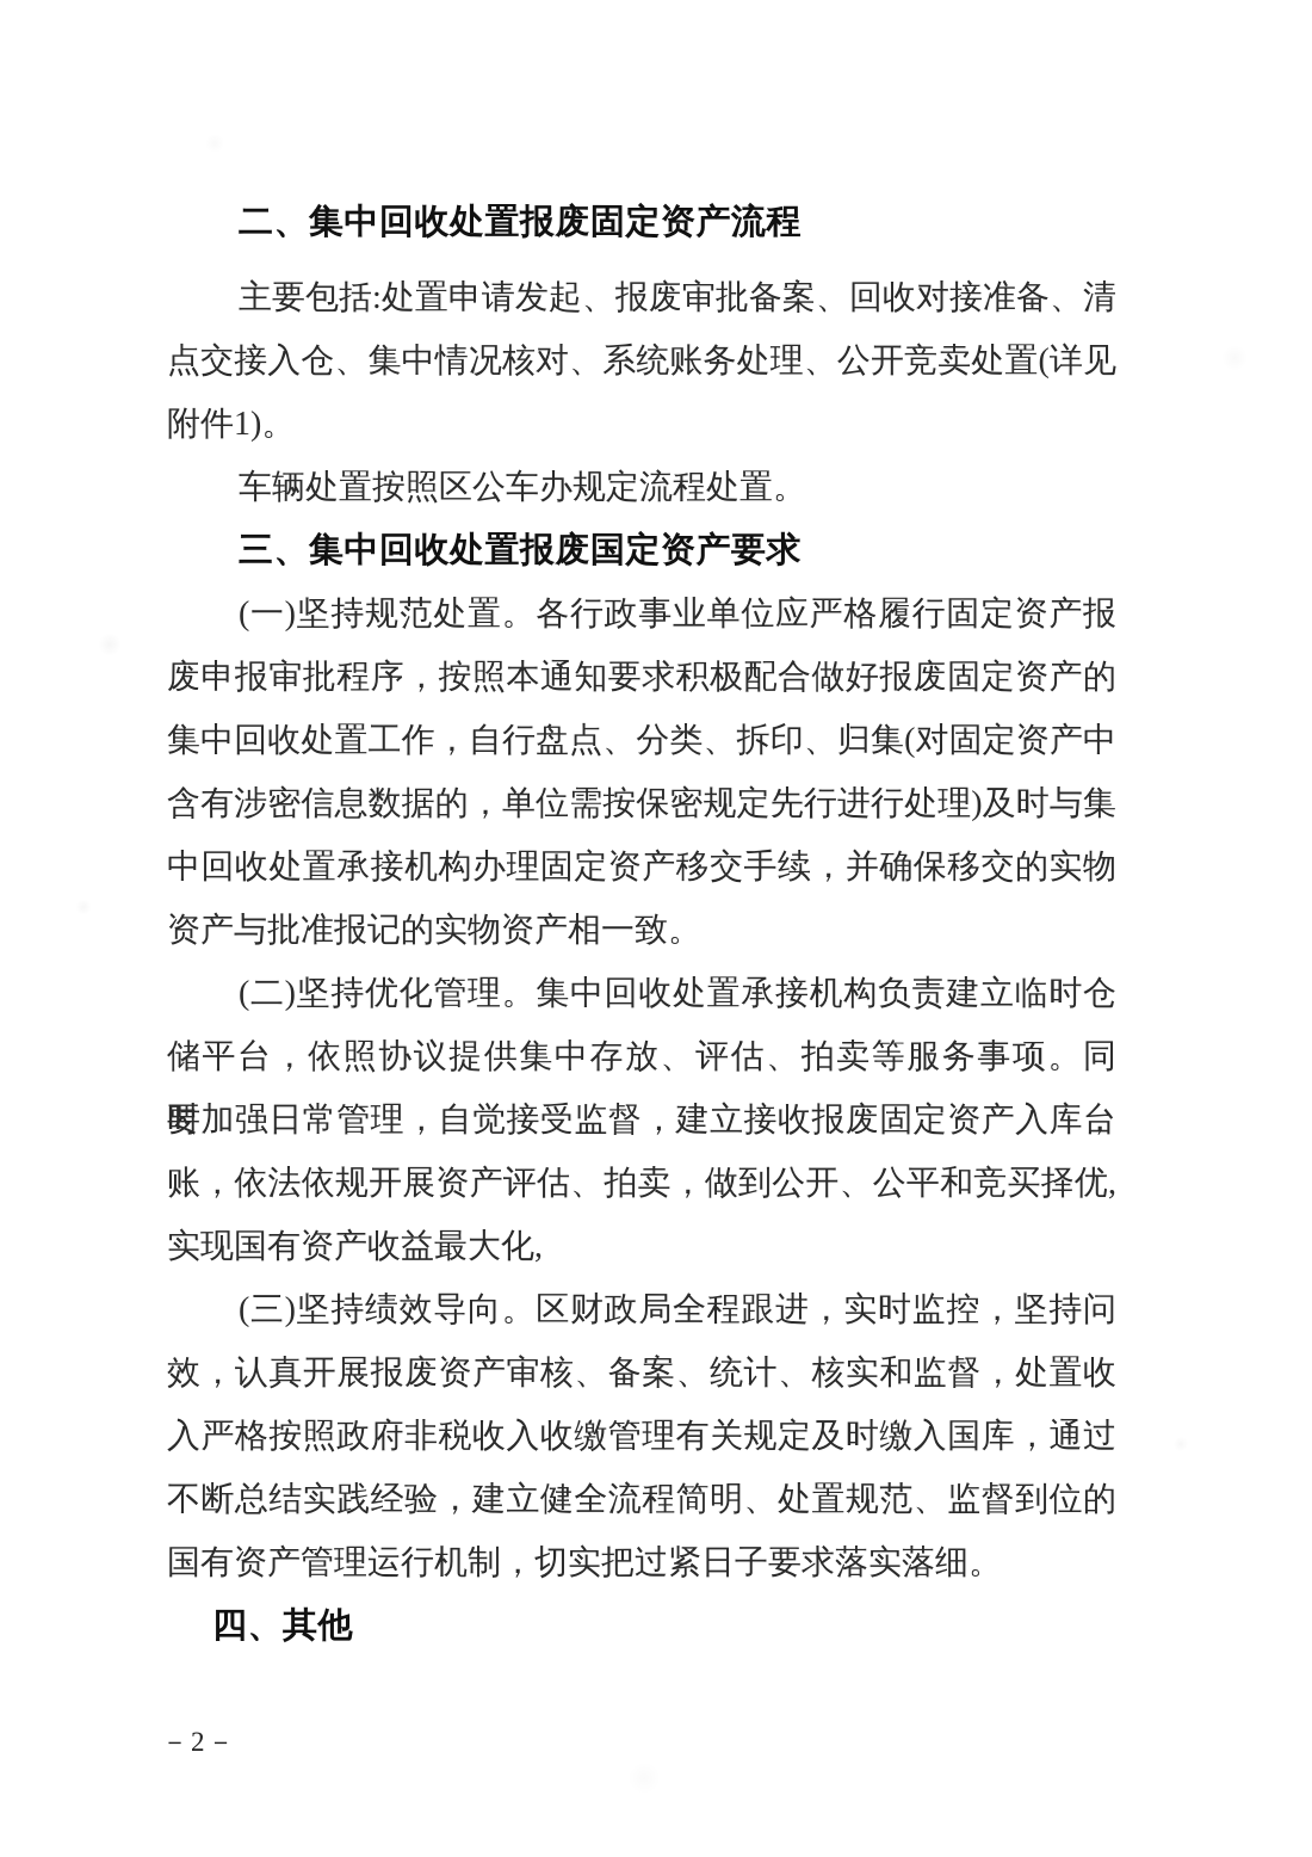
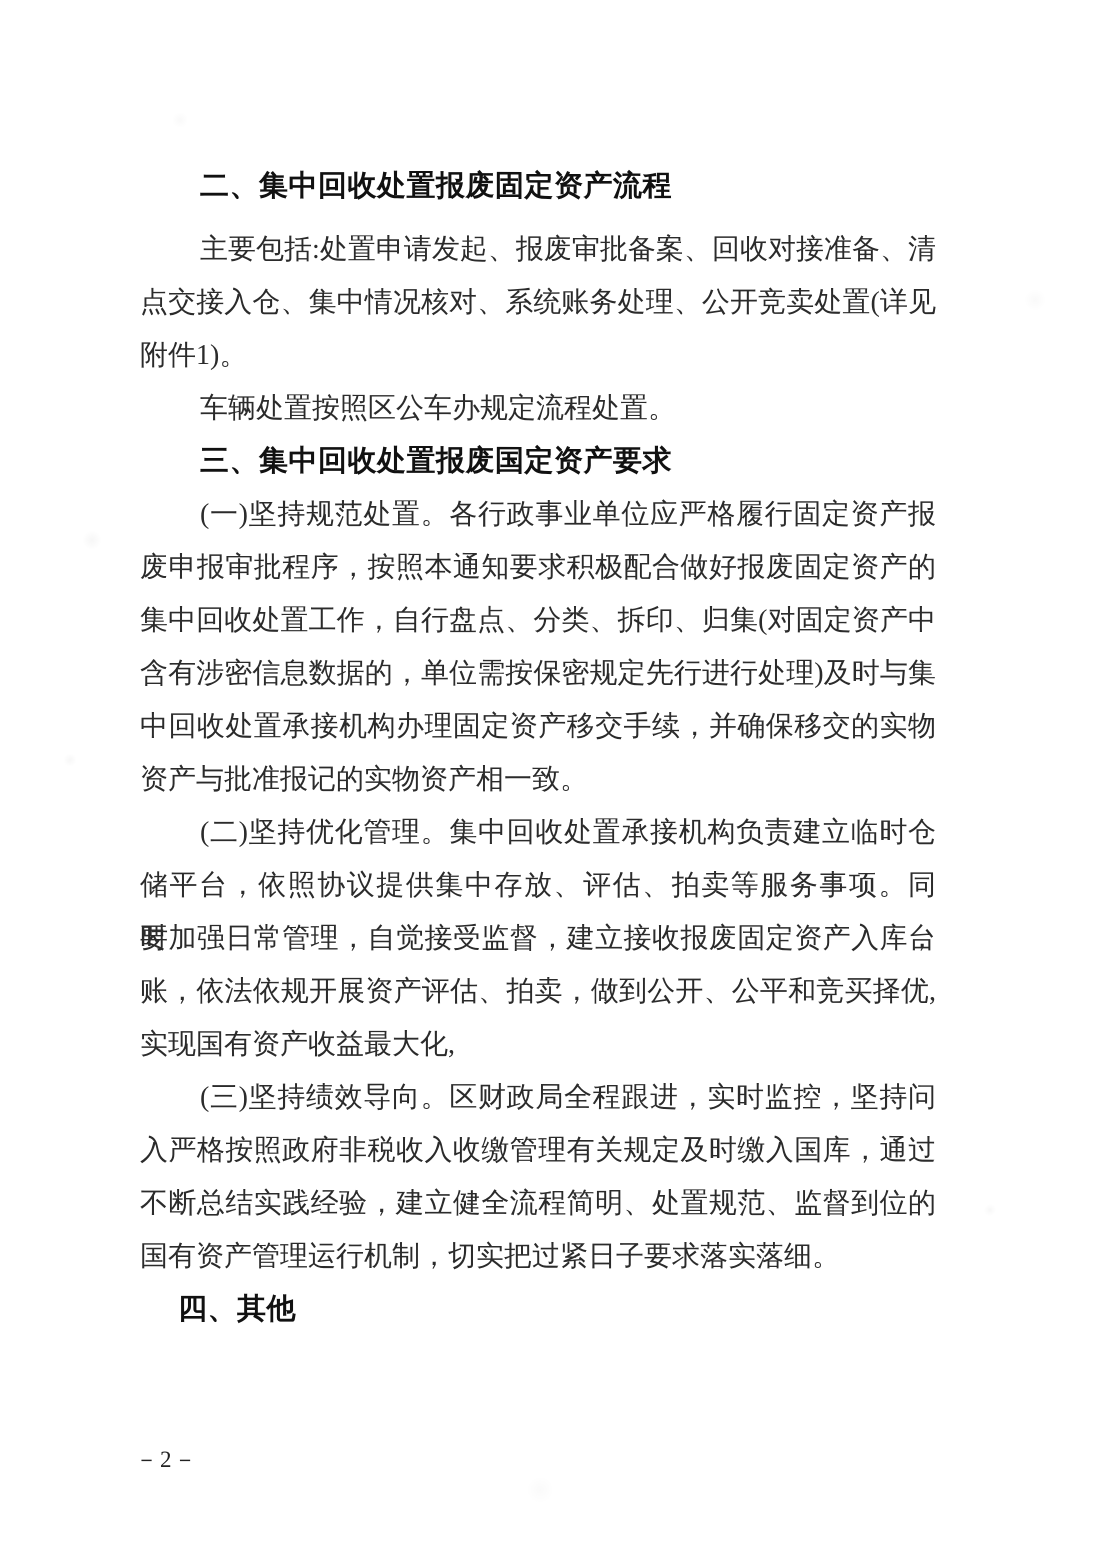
  二、集中回收处置报废固定资产流程
  主要包括:处置申请发起、报废审批备案、回收对接准备、清
  点交接入仓、集中情况核对、系统账务处理、公开竞卖处置(详见
  附件1)。
  车辆处置按照区公车办规定流程处置。
  三、集中回收处置报废国定资产要求
  (一)坚持规范处置。各行政事业单位应严格履行固定资产报
  废申报审批程序，按照本通知要求积极配合做好报废固定资产的
  集中回收处置工作，自行盘点、分类、拆印、归集(对固定资产中
  含有涉密信息数据的，单位需按保密规定先行进行处理)及时与集
  中回收处置承接机构办理固定资产移交手续，并确保移交的实物
  资产与批准报记的实物资产相一致。
  (二)坚持优化管理。集中回收处置承接机构负责建立临时仓
  储平台，依照协议提供集中存放、评估、拍卖等服务事项。同时，
  要加强日常管理，自觉接受监督，建立接收报废固定资产入库台
  账，依法依规开展资产评估、拍卖，做到公开、公平和竞买择优,
  实现国有资产收益最大化,
  (三)坚持绩效导向。区财政局全程跟进，实时监控，坚持问
- 效，认真开展报废资产审核、备案、统计、核实和监督，处置收
  入严格按照政府非税收入收缴管理有关规定及时缴入国库，通过
  不断总结实践经验，建立健全流程简明、处置规范、监督到位的
  国有资产管理运行机制，切实把过紧日子要求落实落细。
  四、其他
  －2－
